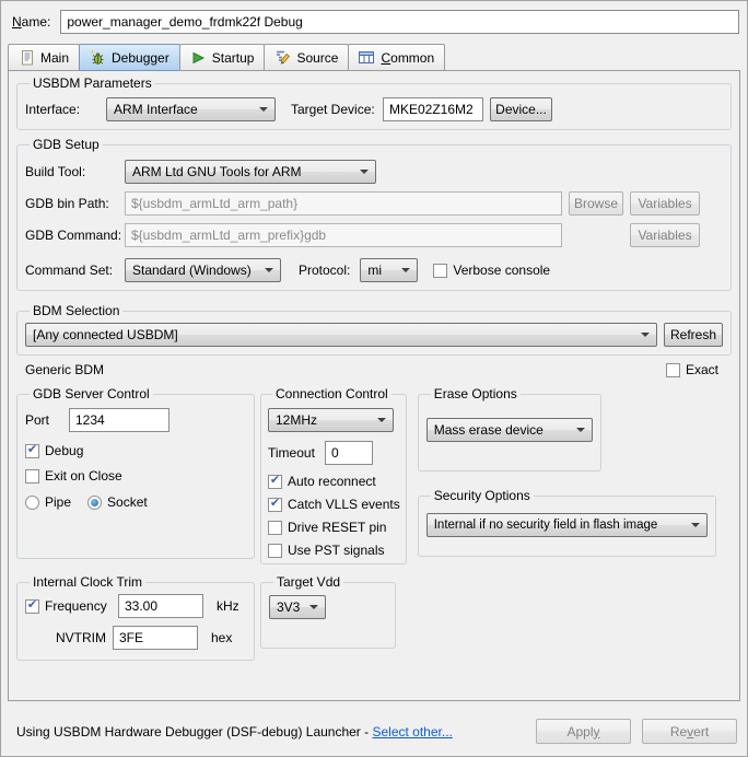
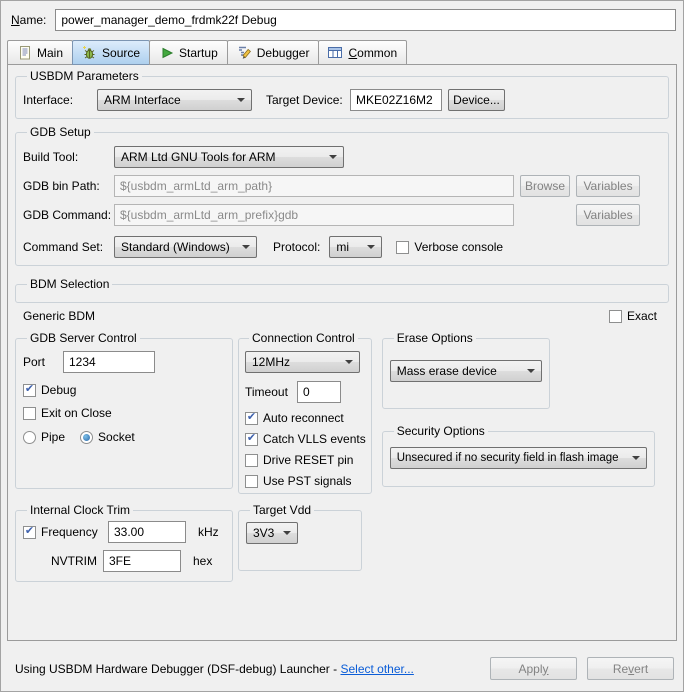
  Name:
  power_manager_demo_frdmk22f Debug
  Main
- Debugger
+ Source
  Startup
- Source
+ Debugger
  Common
  USBDM Parameters
  Interface:
  ARM Interface
  Target Device:
  MKE02Z16M2
  Device...
  GDB Setup
  Build Tool:
  ARM Ltd GNU Tools for ARM
  GDB bin Path:
  ${usbdm_armLtd_arm_path}
  Browse
  Variables
  GDB Command:
  ${usbdm_armLtd_arm_prefix}gdb
  Variables
  Command Set:
  Standard (Windows)
  Protocol:
  mi
  Verbose console
  BDM Selection
- [Any connected USBDM]
- Refresh
  Generic BDM
  Exact
  GDB Server Control
  Port
  1234
  Debug
  Exit on Close
  Pipe
  Socket
  Connection Control
  12MHz
  Timeout
  0
  Auto reconnect
  Catch VLLS events
  Drive RESET pin
  Use PST signals
  Erase Options
  Mass erase device
  Security Options
- Internal if no security field in flash image
+ Unsecured if no security field in flash image
  Internal Clock Trim
  Frequency
  33.00
  kHz
  NVTRIM
  3FE
  hex
  Target Vdd
  3V3
  Using USBDM Hardware Debugger (DSF-debug) Launcher - Select other...
  Appl
  y
  Re
  v
  ert
